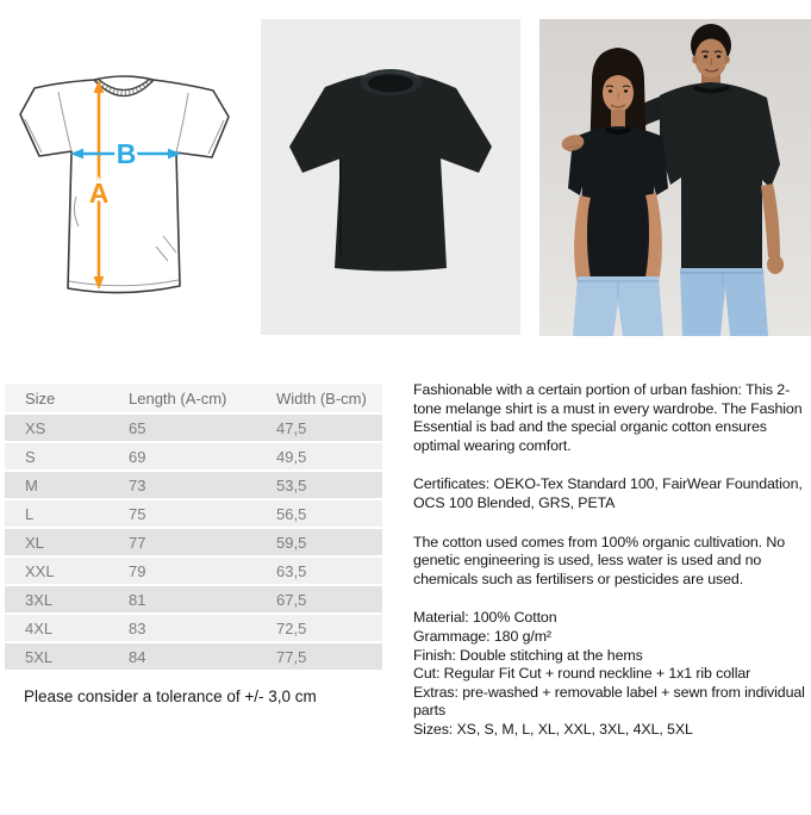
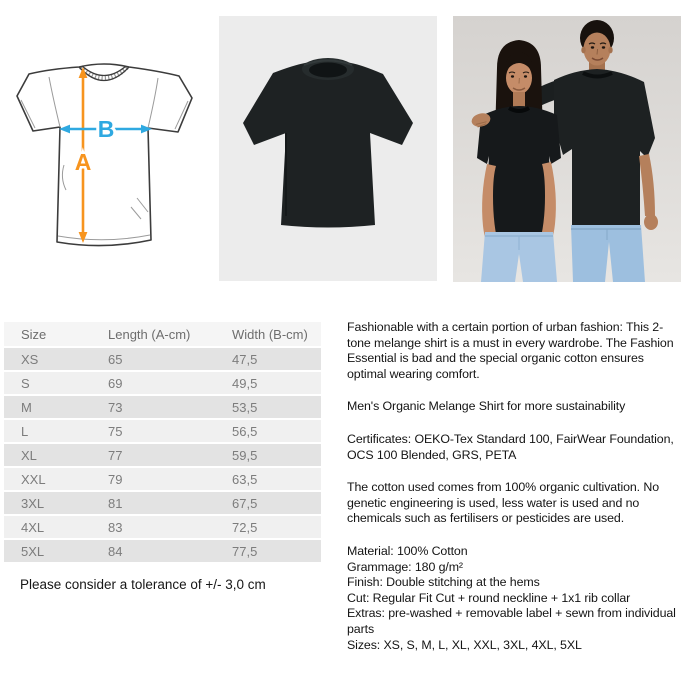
  A
  B
  Size
  Length (A-cm)
  Width (B-cm)
  XS
  65
  47,5
  S
  69
  49,5
  M
  73
  53,5
  L
  75
  56,5
  XL
  77
  59,5
  XXL
  79
  63,5
  3XL
  81
  67,5
  4XL
  83
  72,5
  5XL
  84
  77,5
  Please consider a tolerance of +/- 3,0 cm
  Fashionable with a certain portion of urban fashion: This 2-tone melange shirt is a must in every wardrobe. The Fashion Essential is bad and the special organic cotton ensures optimal wearing comfort.
+ Men's Organic Melange Shirt for more sustainability
  Certificates: OEKO-Tex Standard 100, FairWear Foundation, OCS 100 Blended, GRS, PETA
  The cotton used comes from 100% organic cultivation. No genetic engineering is used, less water is used and no chemicals such as fertilisers or pesticides are used.
  Material: 100% Cotton
  Grammage: 180 g/m²
  Finish: Double stitching at the hems
  Cut: Regular Fit Cut + round neckline + 1x1 rib collar
  Extras: pre-washed + removable label + sewn from individual parts
  Sizes: XS, S, M, L, XL, XXL, 3XL, 4XL, 5XL
